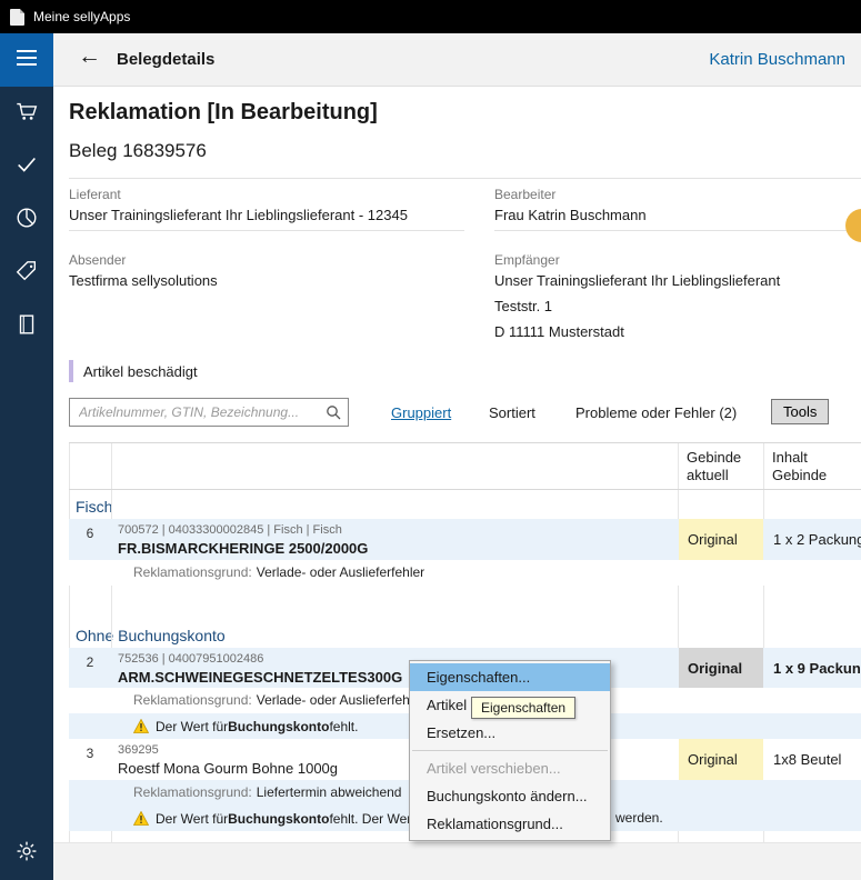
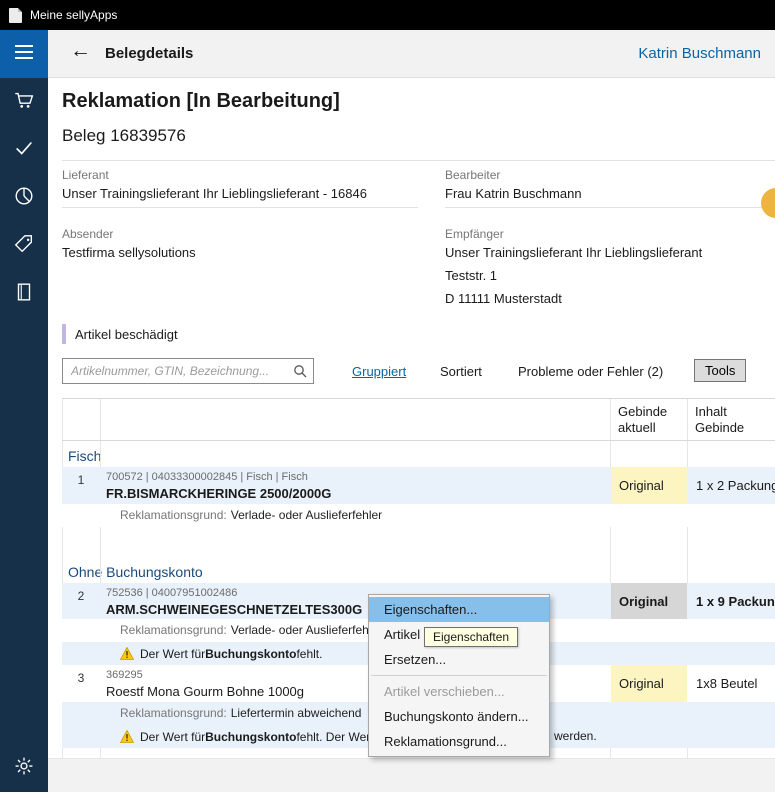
  Meine sellyApps
  ←
  Belegdetails
  Katrin Buschmann
  Reklamation [In Bearbeitung]
  Beleg 16839576
  Lieferant
- Unser Trainingslieferant Ihr Lieblingslieferant - 12345
+ Unser Trainingslieferant Ihr Lieblingslieferant - 16846
  Bearbeiter
  Frau Katrin Buschmann
  Absender
  Testfirma sellysolutions
  Empfänger
  Unser Trainingslieferant Ihr Lieblingslieferant
  Teststr. 1
  D 11111 Musterstadt
  Artikel beschädigt
  Artikelnummer, GTIN, Bezeichnung...
  Gruppiert
  Sortiert
  Probleme oder Fehler (2)
  Tools
  Gebinde
  aktuell
  Inhalt
  Gebinde
  Fisch
- 6
+ 1
  700572 | 04033300002845 | Fisch | Fisch
  FR.BISMARCKHERINGE 2500/2000G
  Original
  1 x 2 Packun
  Reklamationsgrund: Verlade- oder Auslieferfehler
  Ohne Buchungskonto
  2
  752536 | 04007951002486
  ARM.SCHWEINEGESCHNETZELTES300G
  Original
  1 x 9 Packun
  Reklamationsgrund: Verlade- oder Auslieferfeh
  Der Wert für
  Buchungskonto
  fehlt.
  3
  369295
  Roestf Mona Gourm Bohne 1000g
  Original
  1x8 Beutel
  Reklamationsgrund: Liefertermin abweichend
  Der Wert für
  Buchungskonto
  fehlt. Der We
  werden.
  Eigenschaften...
  Artikel
  Ersetzen...
  Artikel verschieben...
  Buchungskonto ändern...
  Reklamationsgrund...
  Eigenschaften
